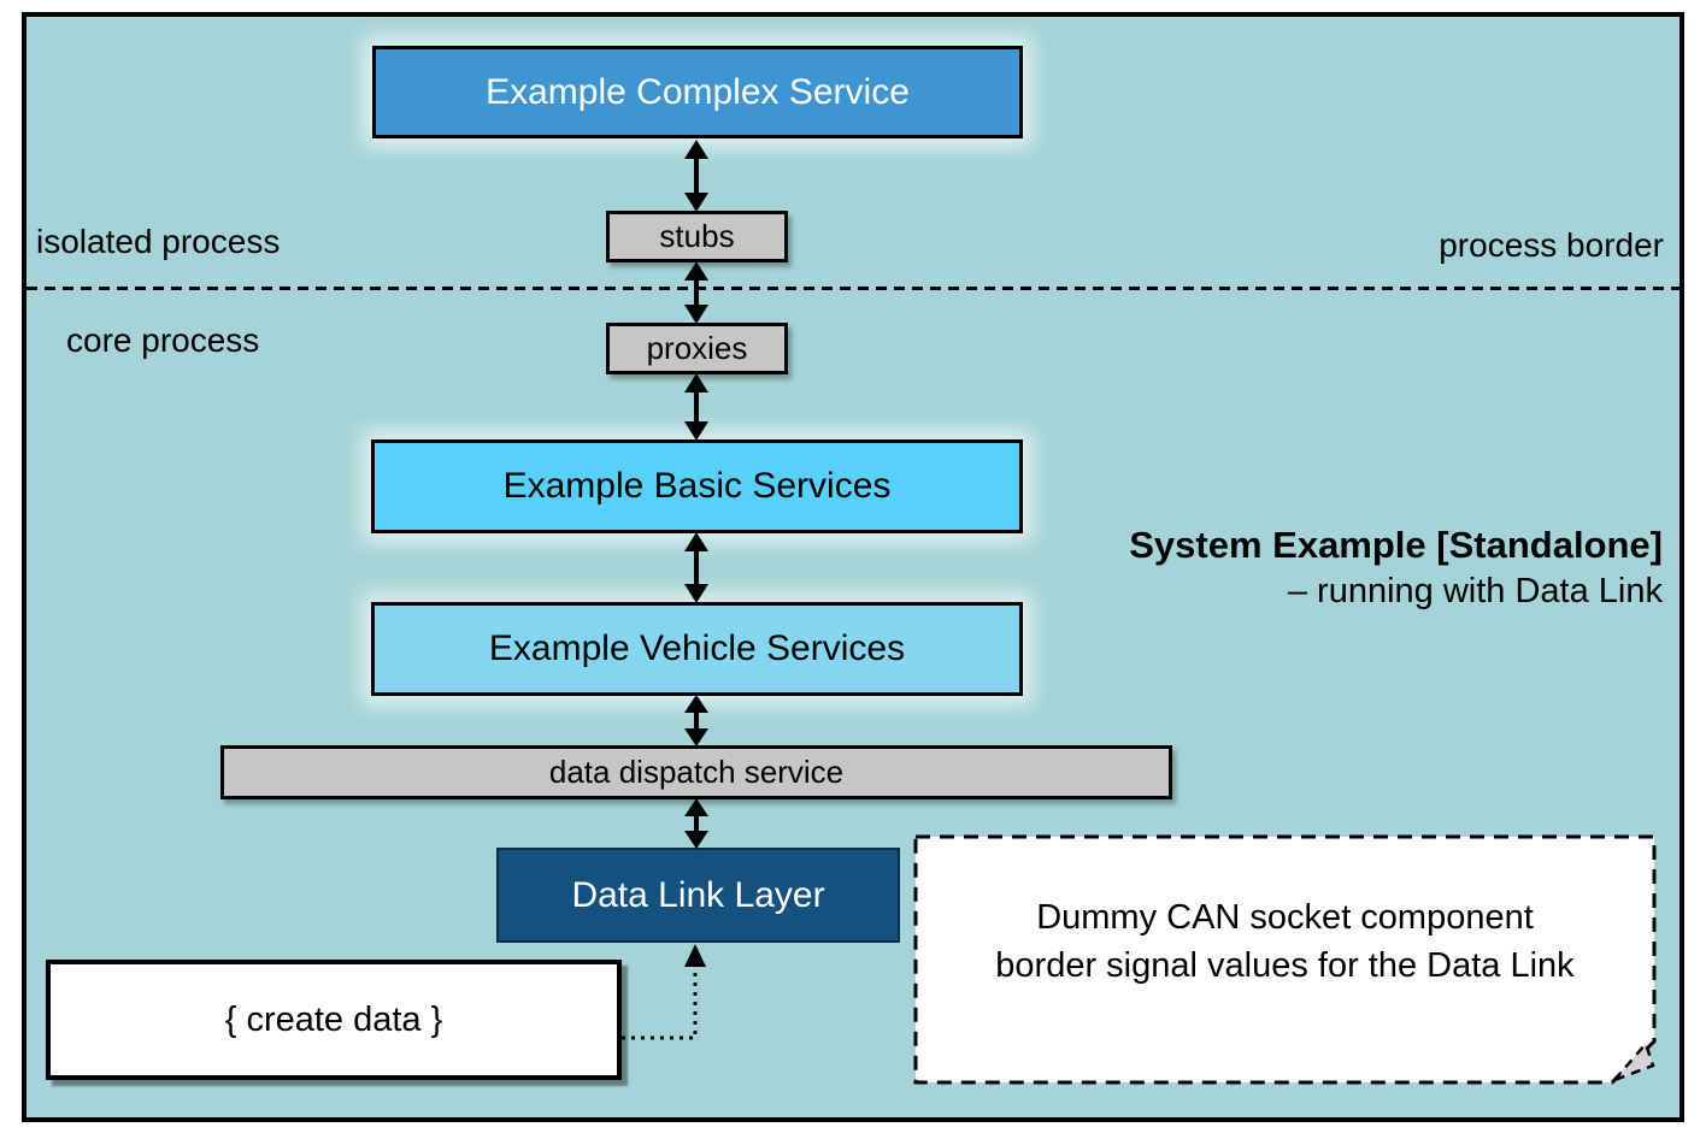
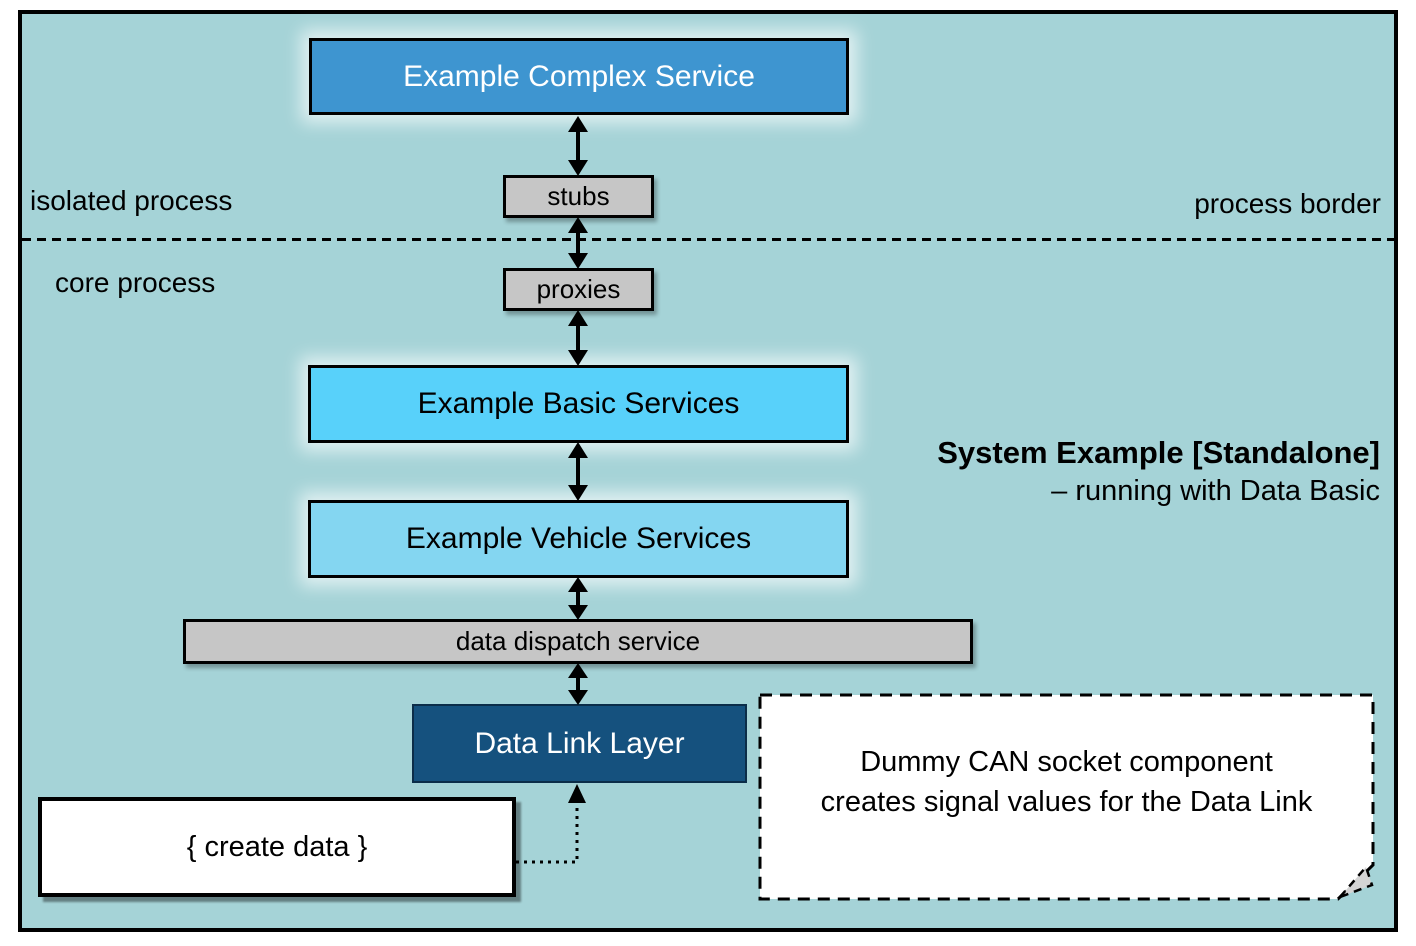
  isolated process
  process border
  core process
  Example Complex Service
  stubs
  proxies
  Example Basic Services
  Example Vehicle Services
  data dispatch service
  Data Link Layer
  { create data }
  System Example [Standalone]
- – running with Data Link
+ – running with Data Basic
  Dummy CAN socket component
- border signal values for the Data Link
+ creates signal values for the Data Link
